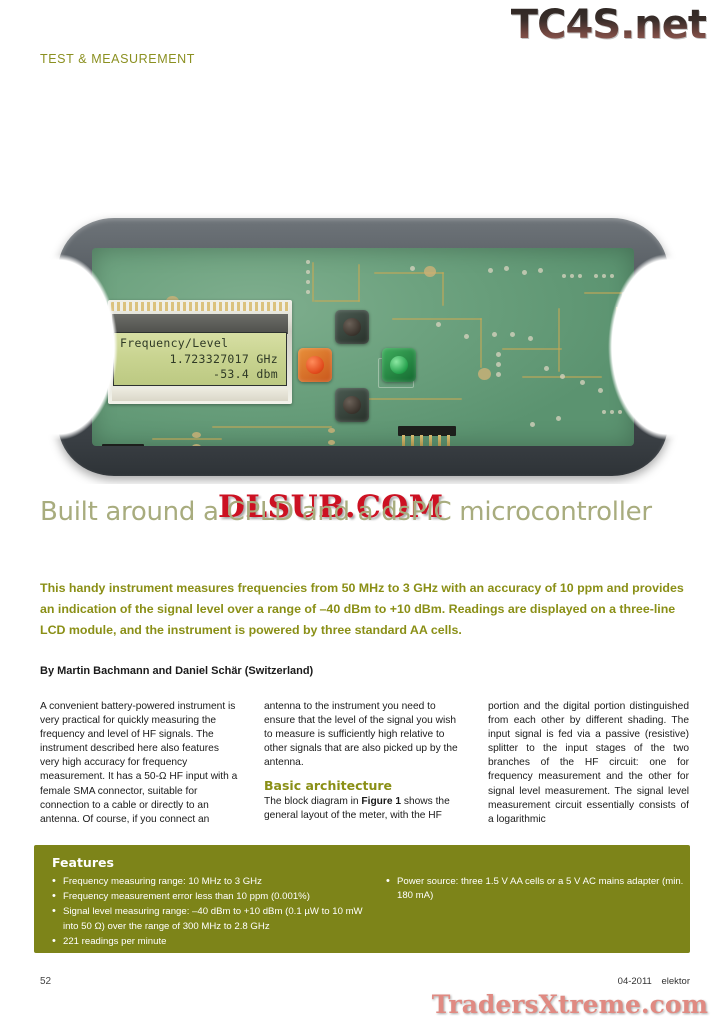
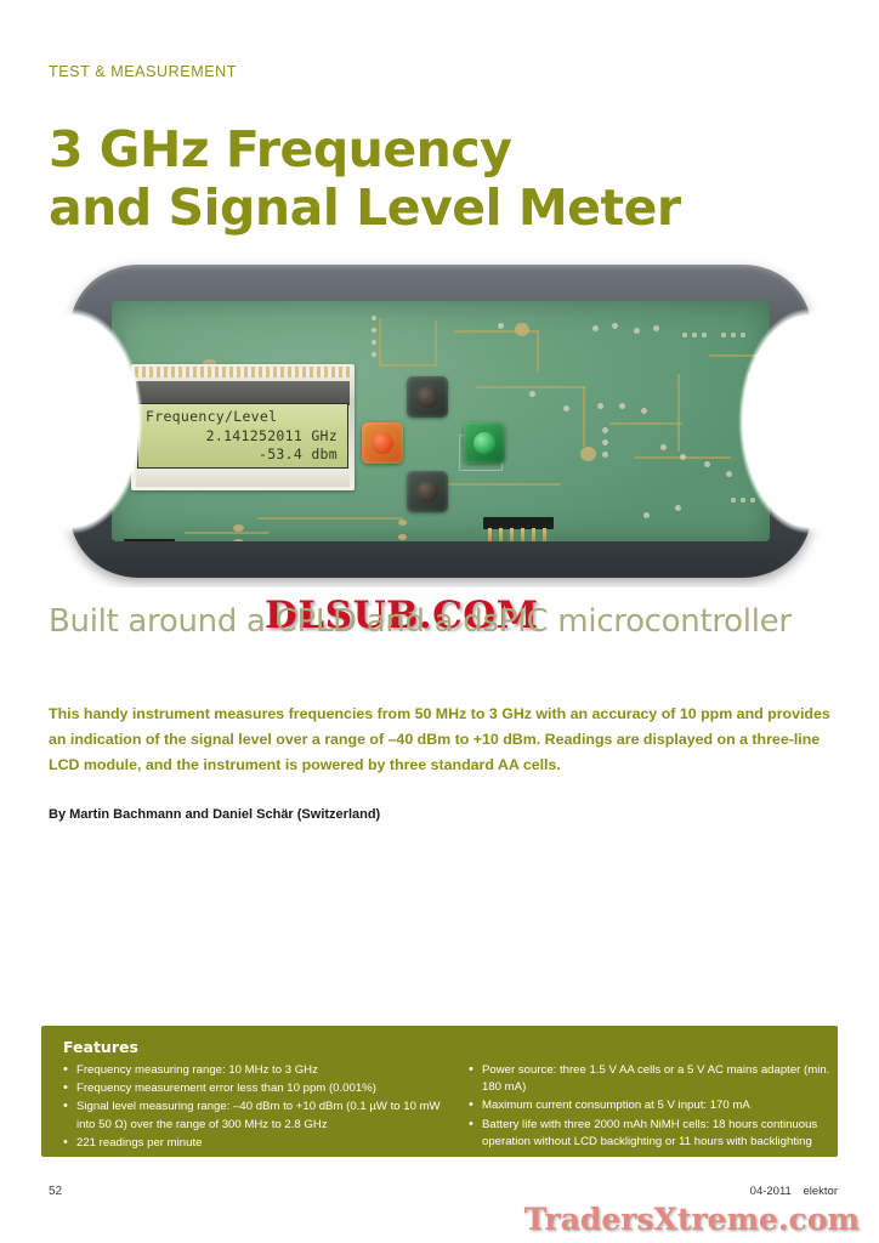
- TC4S.net
  TEST & MEASUREMENT
+ 3 GHz Frequency
+ and Signal Level Meter
  equency/Level
- 1.723327017 GHz
+ 2.141252011 GHz
  -53.4 dbm
  DLSUB.COM
  Built around a CPLD and a dsPIC microcontroller
  This handy instrument measures frequencies from 50 MHz to 3 GHz with an accuracy of 10 ppm and provides an indication of the signal level over a range of –40 dBm to +10 dBm. Readings are displayed on a three-line LCD module, and the instrument is powered by three standard AA cells.
  By Martin Bachmann and Daniel Schär (Switzerland)
- A convenient battery-powered instrument is very practical for quickly measuring the frequency and level of HF signals. The instrument described here also features very high accuracy for frequency measurement. It has a 50-Ω HF input with a female SMA connector, suitable for connection to a cable or directly to an antenna. Of course, if you connect an
- antenna to the instrument you need to ensure that the level of the signal you wish to measure is sufficiently high relative to other signals that are also picked up by the antenna.
- Basic architecture
- The block diagram in Figure 1 shows the general layout of the meter, with the HF
- portion and the digital portion distinguished from each other by different shading. The input signal is fed via a passive (resistive) splitter to the input stages of the two branches of the HF circuit: one for frequency measurement and the other for signal level measurement. The signal level measurement circuit essentially consists of a logarithmic
  Features
  Frequency measuring range: 10 MHz to 3 GHz
  Frequency measurement error less than 10 ppm (0.001%)
  Signal level measuring range: –40 dBm to +10 dBm (0.1 µW to 10 mW into 50 Ω) over the range of 300 MHz to 2.8 GHz
  221 readings per minute
  Power source: three 1.5 V AA cells or a 5 V AC mains adapter (min. 180 mA)
+ Maximum current consumption at 5 V input: 170 mA
+ Battery life with three 2000 mAh NiMH cells: 18 hours continuous operation without LCD backlighting or 11 hours with backlighting
  52
  04-2011 elektor
  TradersXtreme.com
